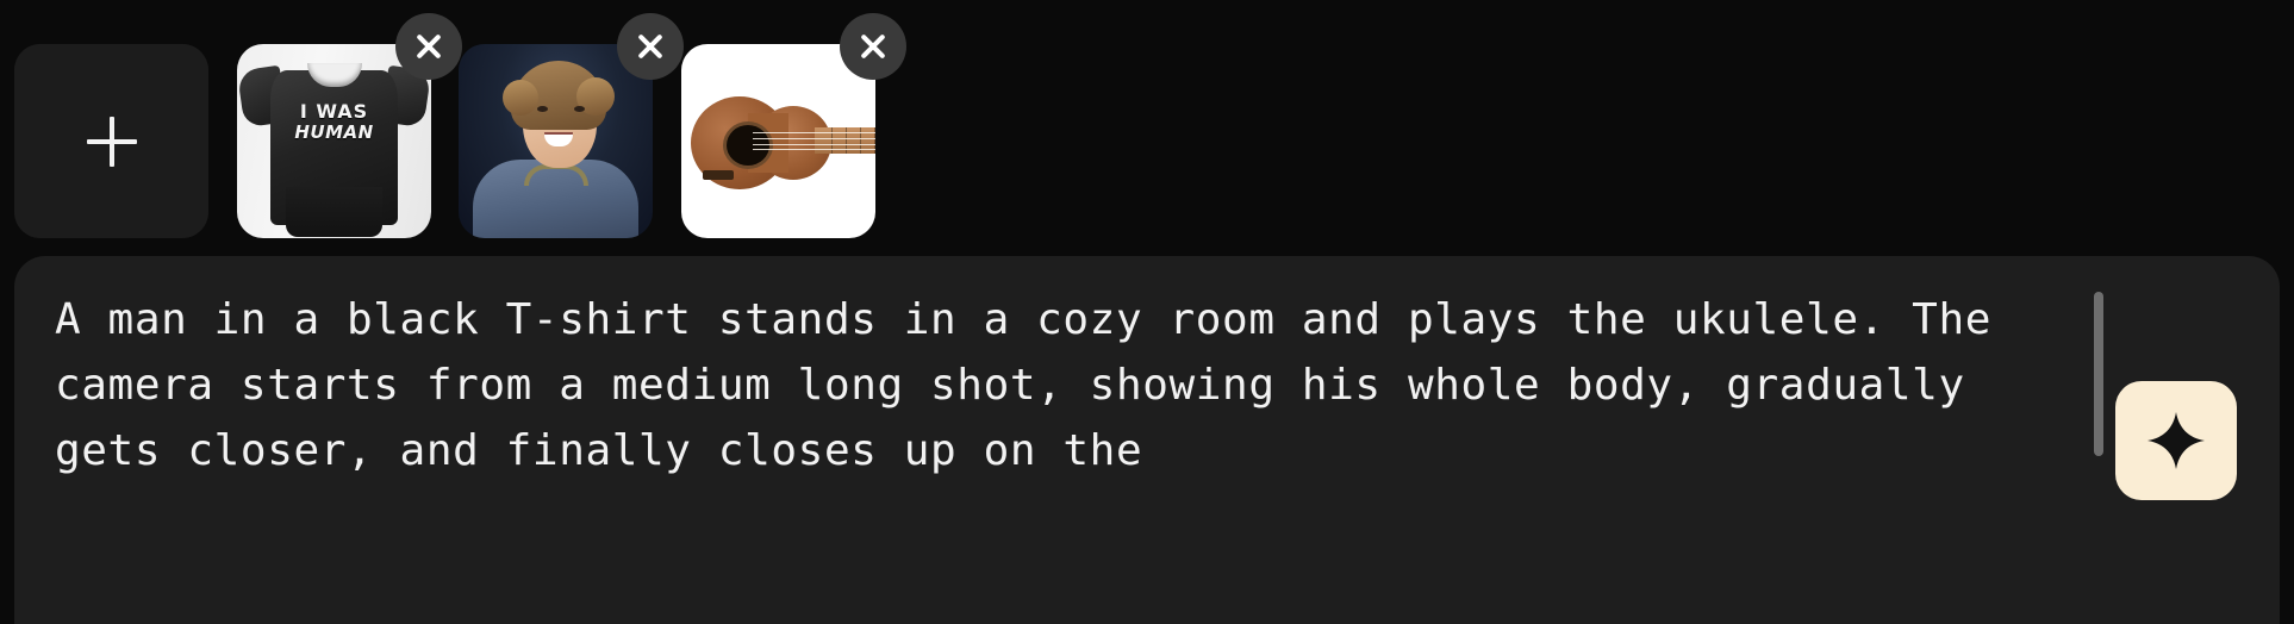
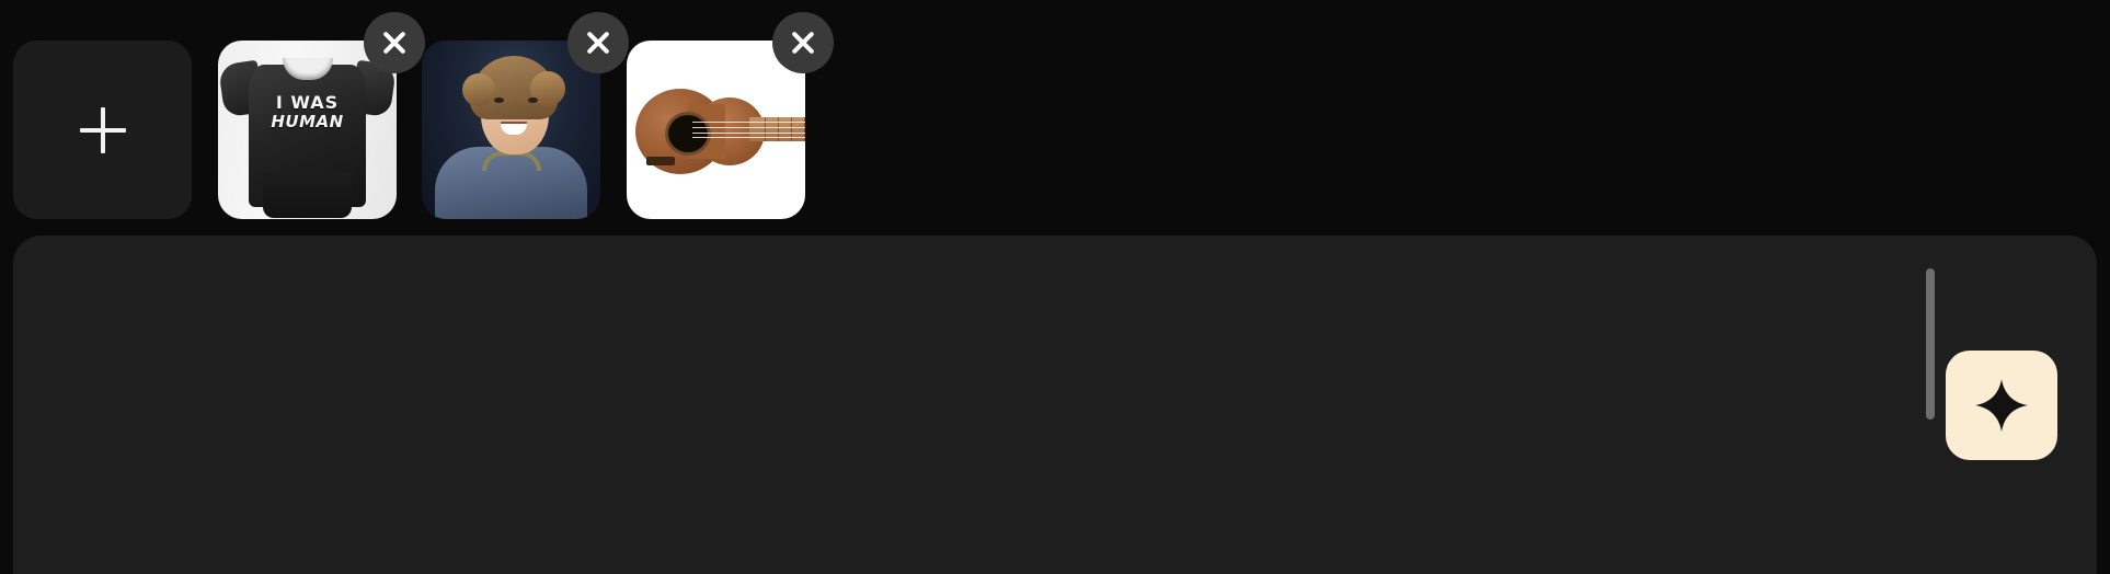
  I WAS
  HUMAN
- A man in a black T-shirt stands in a cozy room and plays the ukulele. The camera starts from a medium long shot, showing his whole body, gradually gets closer, and finally closes up on the
